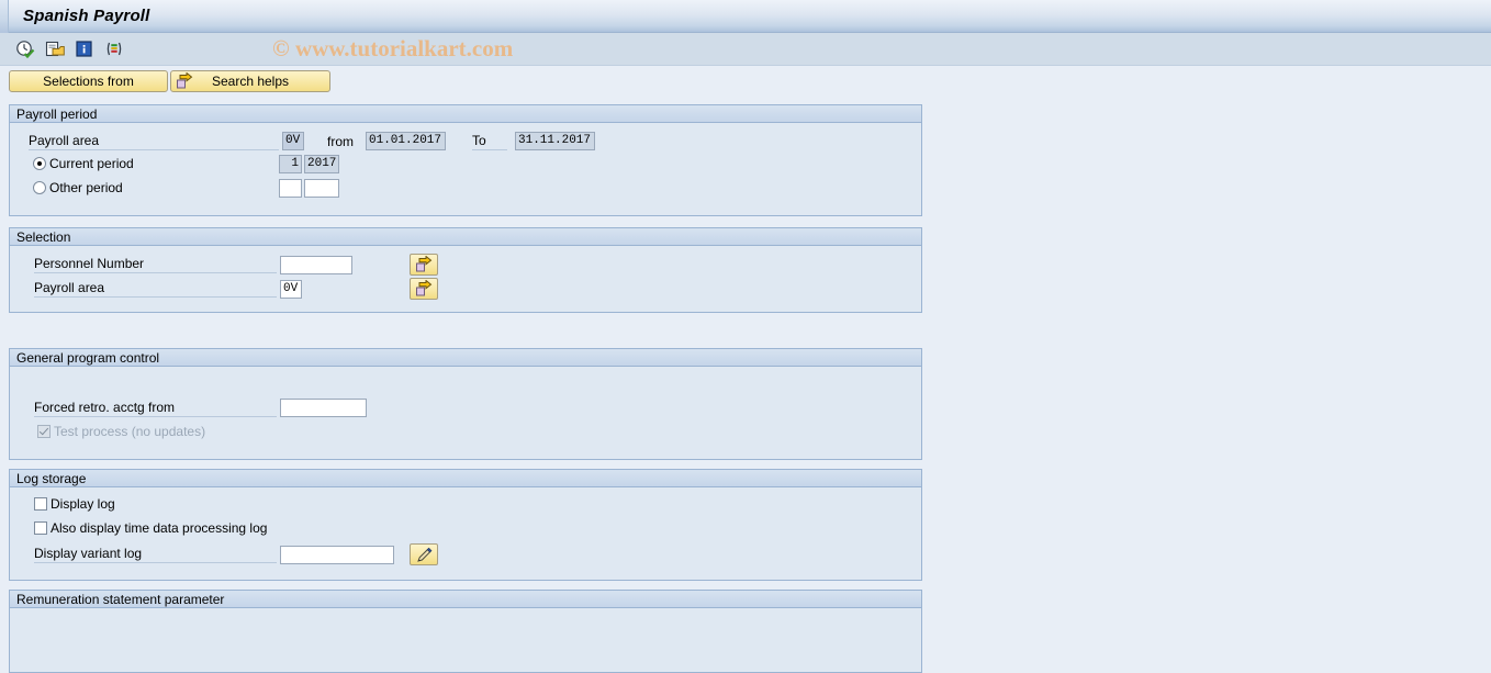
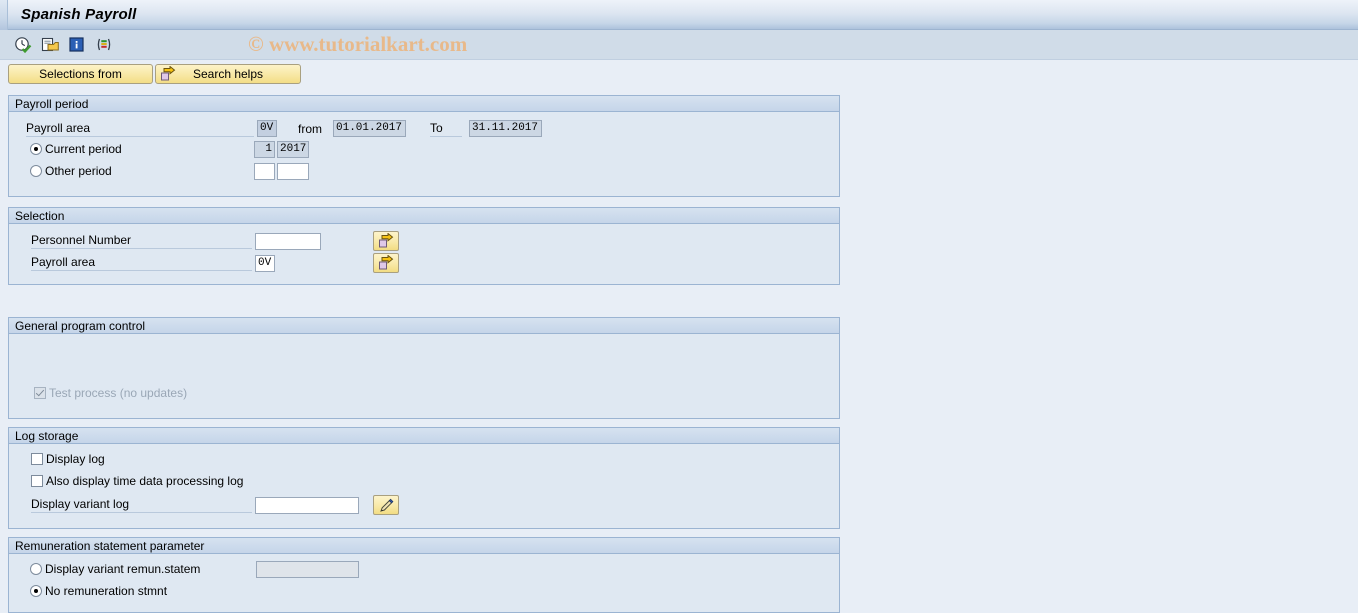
  Spanish Payroll
  © www.tutorialkart.com
  Selections from
  Search helps
  Payroll period
  Payroll area
  0V
  from
  01.01.2017
  To
  31.11.2017
  Current period
  1
  2017
  Other period
  Selection
  Personnel Number
  Payroll area
  0V
  General program control
- Forced retro. acctg from
  Test process (no updates)
  Log storage
  Display log
  Also display time data processing log
  Display variant log
  Remuneration statement parameter
+ Display variant remun.statem
+ No remuneration stmnt
